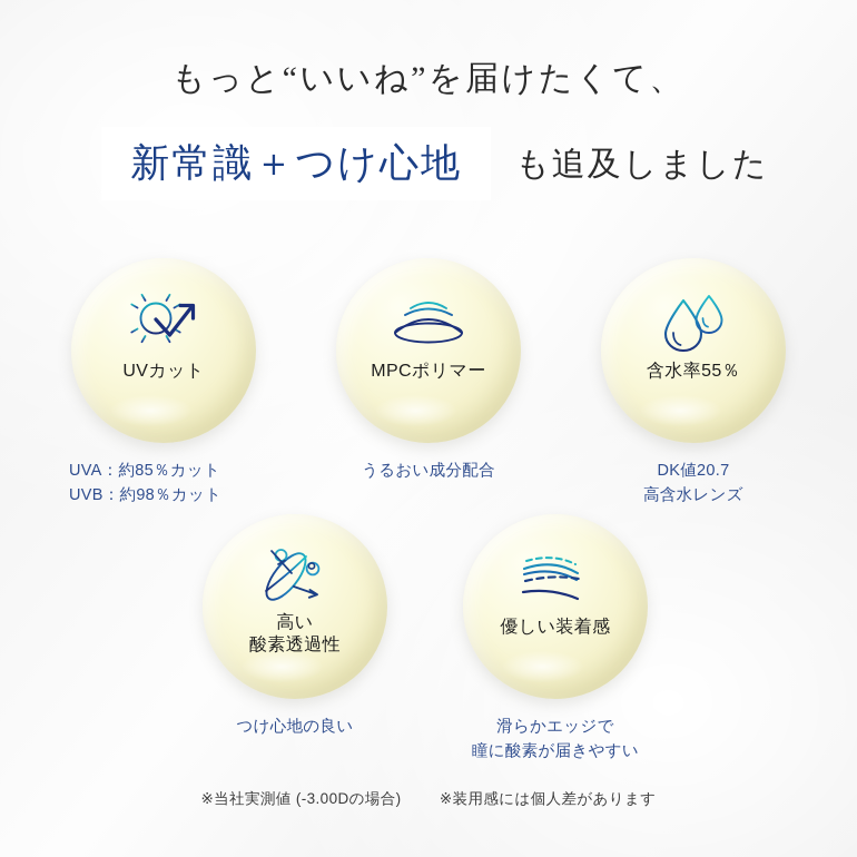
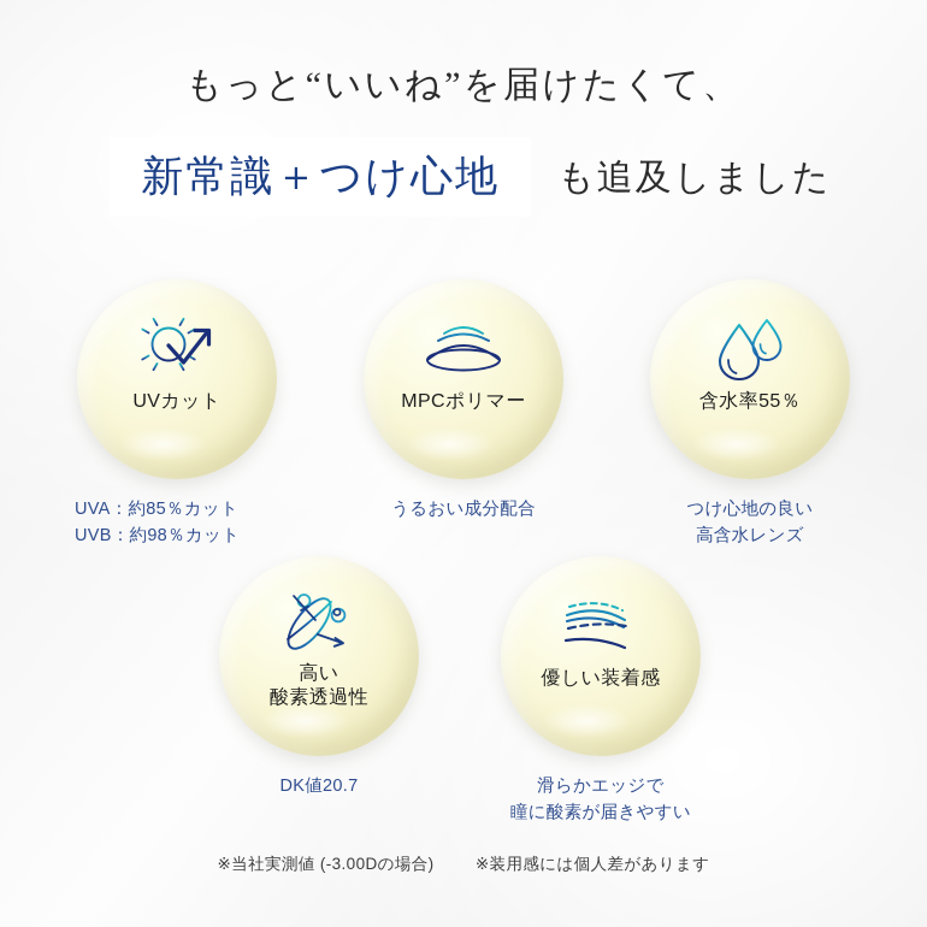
  もっと“いいね”を届けたくて、
  新常識＋つけ心地
  も追及しました
  UVカット
  UVA：約85％カット
  UVB：約98％カット
  MPCポリマー
  うるおい成分配合
  含水率55％
- DK値20.7
+ つけ心地の良い
  高含水レンズ
  高い
  酸素透過性
- つけ心地の良い
+ DK値20.7
  優しい装着感
  滑らかエッジで
  瞳に酸素が届きやすい
  ※当社実測値 (-3.00Dの場合) ※装用感には個人差があります
